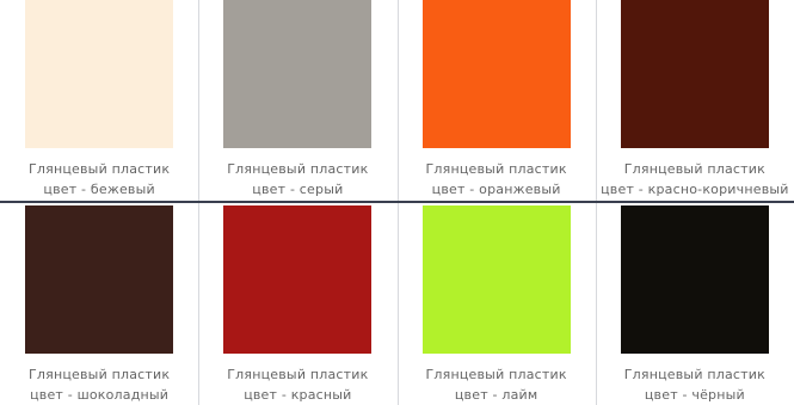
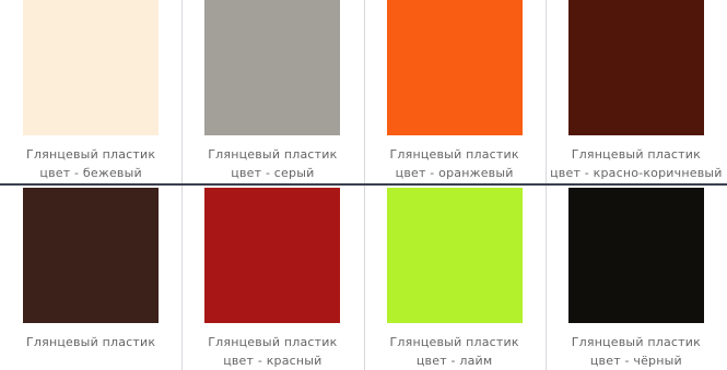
  Глянцевый пластик
  цвет - бежевый
  Глянцевый пластик
  цвет - серый
  Глянцевый пластик
  цвет - оранжевый
  Глянцевый пластик
  цвет - красно-коричневый
  Глянцевый пластик
- цвет - шоколадный
  Глянцевый пластик
  цвет - красный
  Глянцевый пластик
  цвет - лайм
  Глянцевый пластик
  цвет - чёрный
